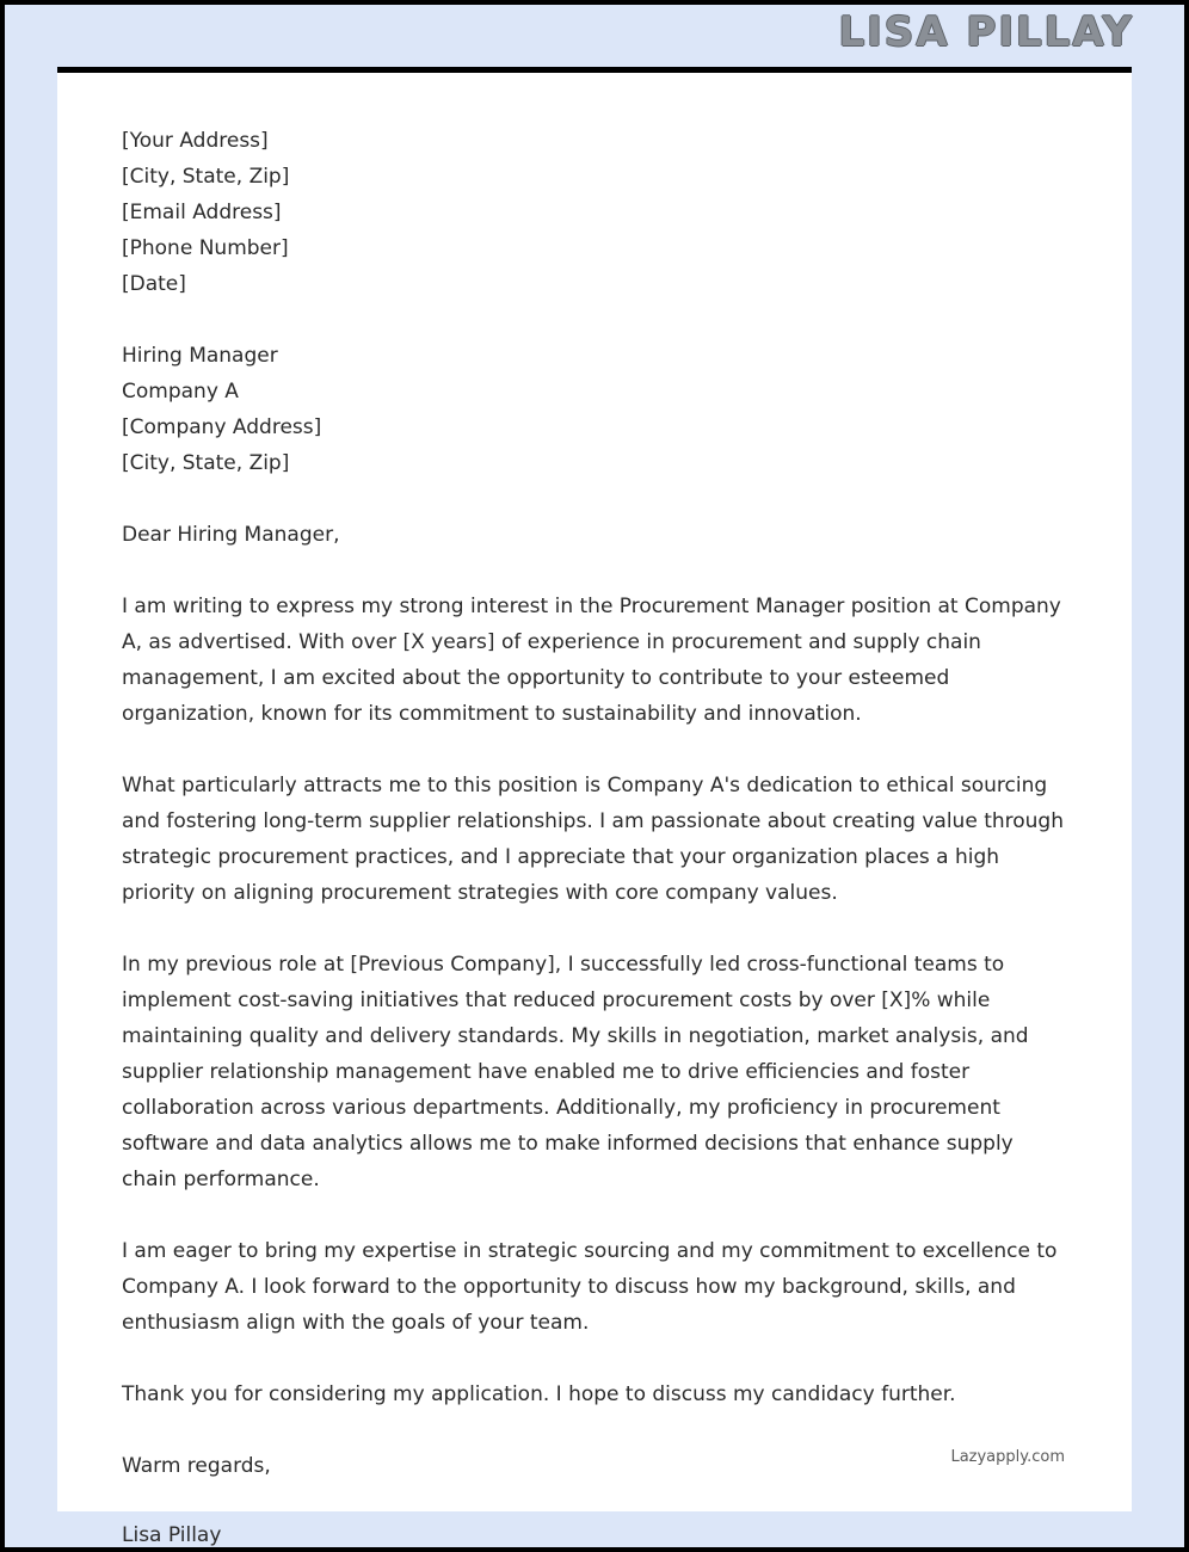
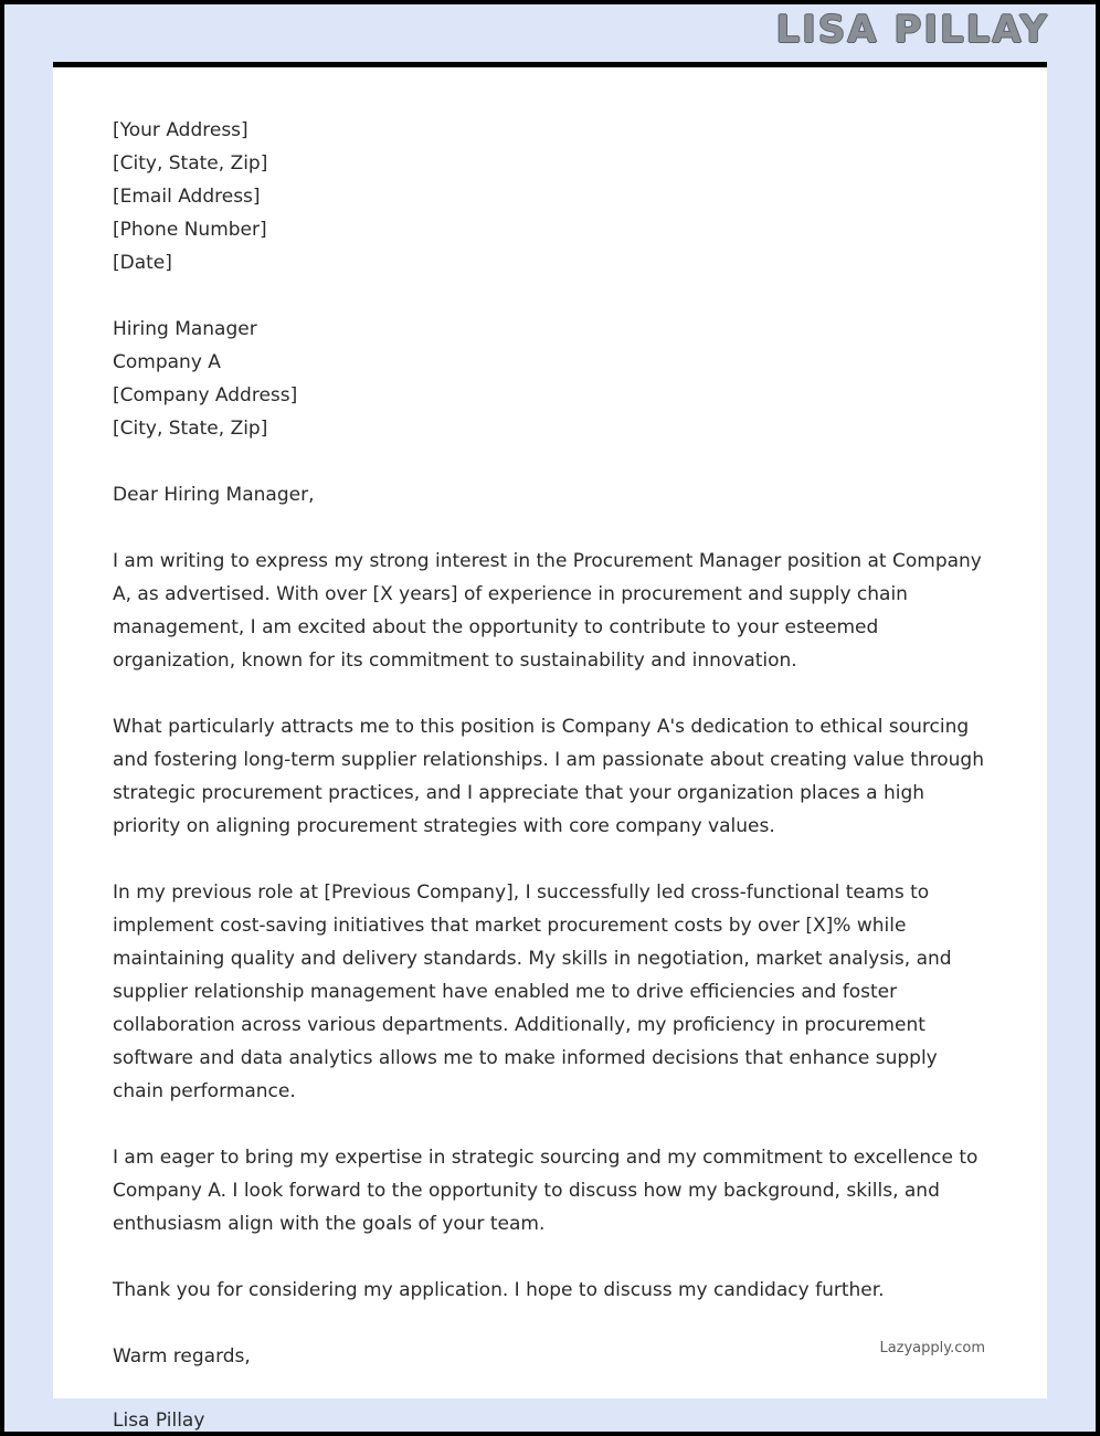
  LISA PILLAY
  [Your Address]
  [City, State, Zip]
  [Email Address]
  [Phone Number]
  [Date]
  Hiring Manager
  Company A
  [Company Address]
  [City, State, Zip]
  Dear Hiring Manager,
  I am writing to express my strong interest in the Procurement Manager position at Company A, as advertised. With over [X years] of experience in procurement and supply chain management, I am excited about the opportunity to contribute to your esteemed organization, known for its commitment to sustainability and innovation.
  What particularly attracts me to this position is Company A's dedication to ethical sourcing and fostering long-term supplier relationships. I am passionate about creating value through strategic procurement practices, and I appreciate that your organization places a high priority on aligning procurement strategies with core company values.
- In my previous role at [Previous Company], I successfully led cross-functional teams to implement cost-saving initiatives that reduced procurement costs by over [X]% while maintaining quality and delivery standards. My skills in negotiation, market analysis, and supplier relationship management have enabled me to drive efficiencies and foster collaboration across various departments. Additionally, my proficiency in procurement software and data analytics allows me to make informed decisions that enhance supply chain performance.
+ In my previous role at [Previous Company], I successfully led cross-functional teams to implement cost-saving initiatives that market procurement costs by over [X]% while maintaining quality and delivery standards. My skills in negotiation, market analysis, and supplier relationship management have enabled me to drive efficiencies and foster collaboration across various departments. Additionally, my proficiency in procurement software and data analytics allows me to make informed decisions that enhance supply chain performance.
  I am eager to bring my expertise in strategic sourcing and my commitment to excellence to Company A. I look forward to the opportunity to discuss how my background, skills, and enthusiasm align with the goals of your team.
  Thank you for considering my application. I hope to discuss my candidacy further.
  Warm regards,
  Lazyapply.com
  Lisa Pillay
